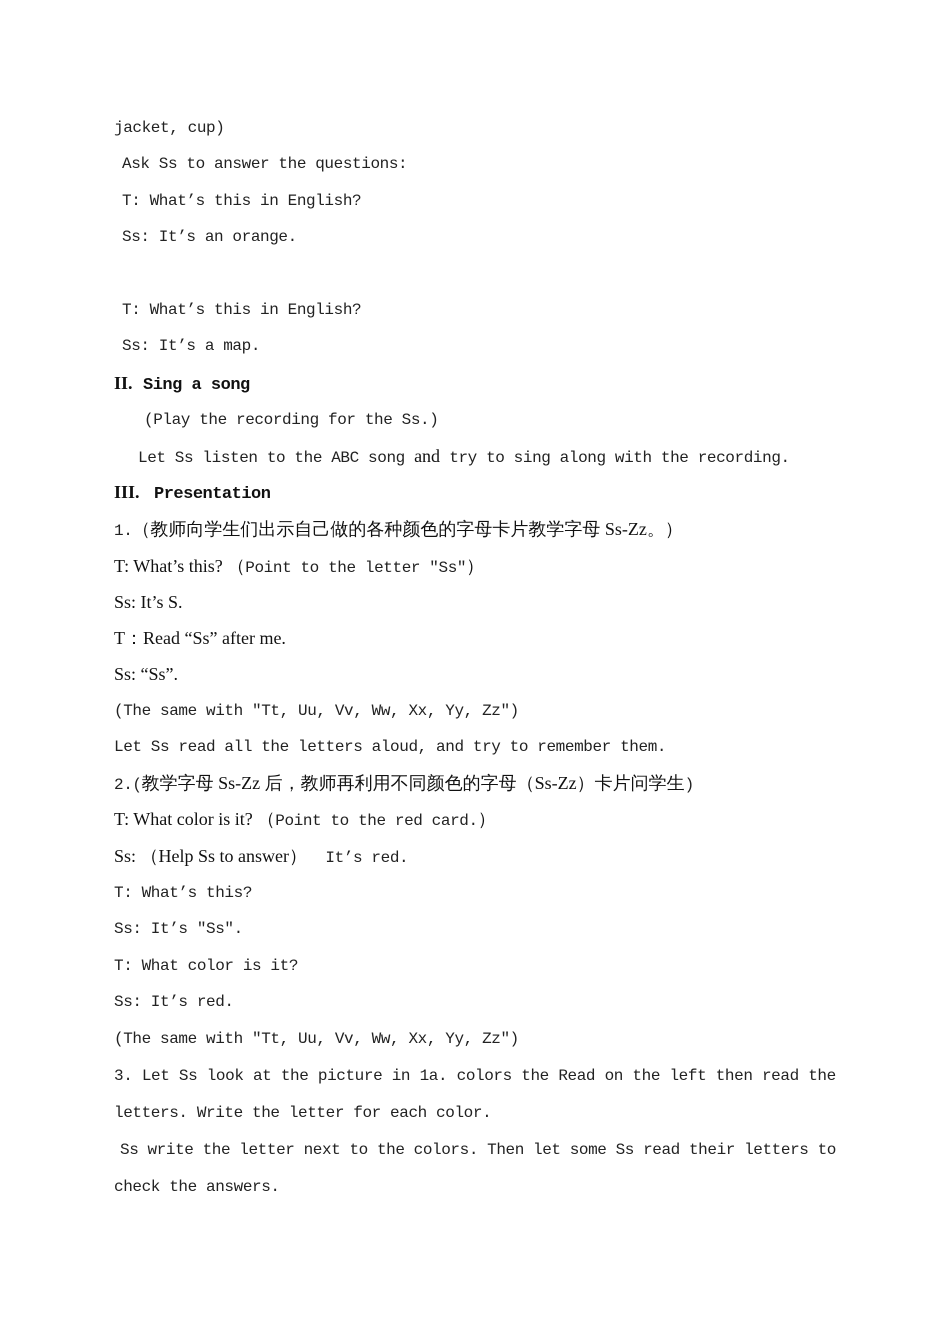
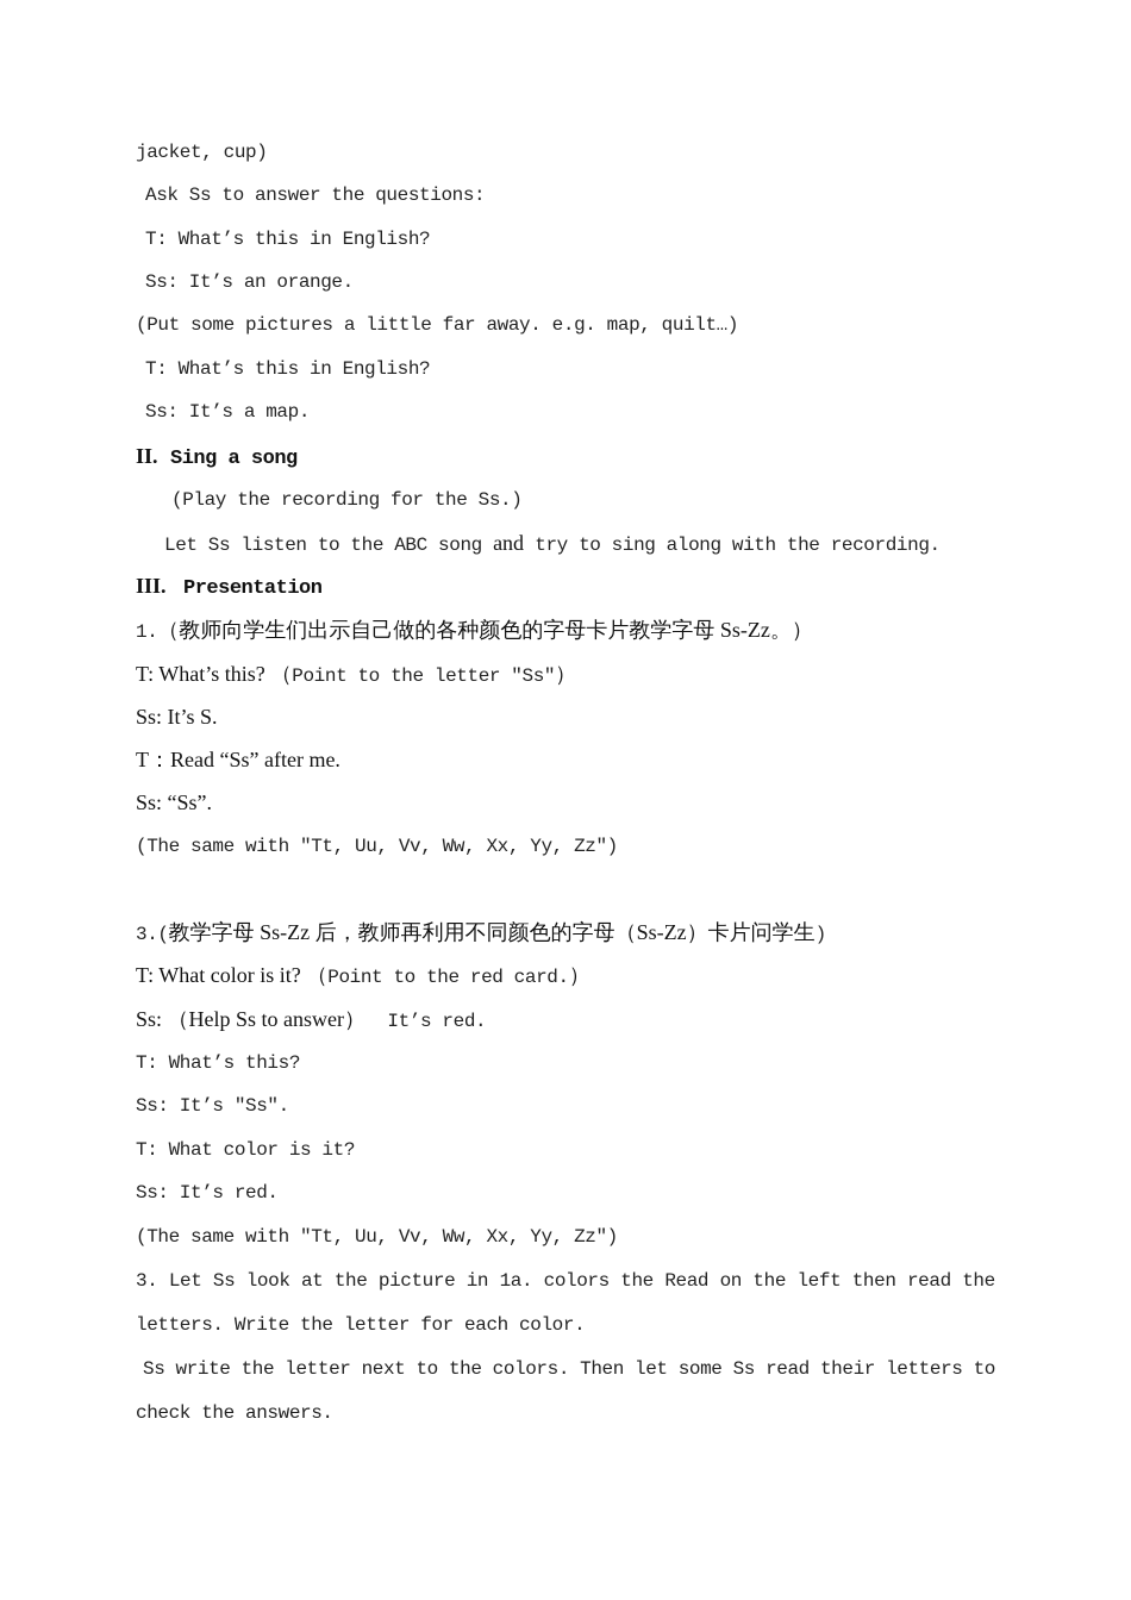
  jacket, cup)
  Ask Ss to answer the questions:
  T: What’s this in English?
  Ss: It’s an orange.
+ (Put some pictures a little far away. e.g. map, quilt…)
  T: What’s this in English?
  Ss: It’s a map.
  II. Sing a song
  (Play the recording for the Ss.)
  Let Ss listen to the ABC song and try to sing along with the recording.
  III. Presentation
  1.（教师向学生们出示自己做的各种颜色的字母卡片教学字母 Ss-Zz。）
  T: What’s this? （Point to the letter "Ss"）
  Ss: It’s S.
  T：Read “Ss” after me.
  Ss: “Ss”.
  (The same with "Tt, Uu, Vv, Ww, Xx, Yy, Zz")
- Let Ss read all the letters aloud, and try to remember them.
- 2.(教学字母 Ss-Zz 后，教师再利用不同颜色的字母（Ss-Zz）卡片问学生)
+ 3.(教学字母 Ss-Zz 后，教师再利用不同颜色的字母（Ss-Zz）卡片问学生)
  T: What color is it? （Point to the red card.）
  Ss: （Help Ss to answer） It’s red.
  T: What’s this?
  Ss: It’s "Ss".
  T: What color is it?
  Ss: It’s red.
  (The same with "Tt, Uu, Vv, Ww, Xx, Yy, Zz")
  3.
  Let
  Ss
  look
  at
  the
  picture
  in
  1a.
  colors
  the
  Read
  on
  the
  left
  then
  read
  the
  letters. Write the letter for each color.
  Ss
  write
  the
  letter
  next
  to
  the
  colors.
  Then
  let
  some
  Ss
  read
  their
  letters
  to
  check the answers.
